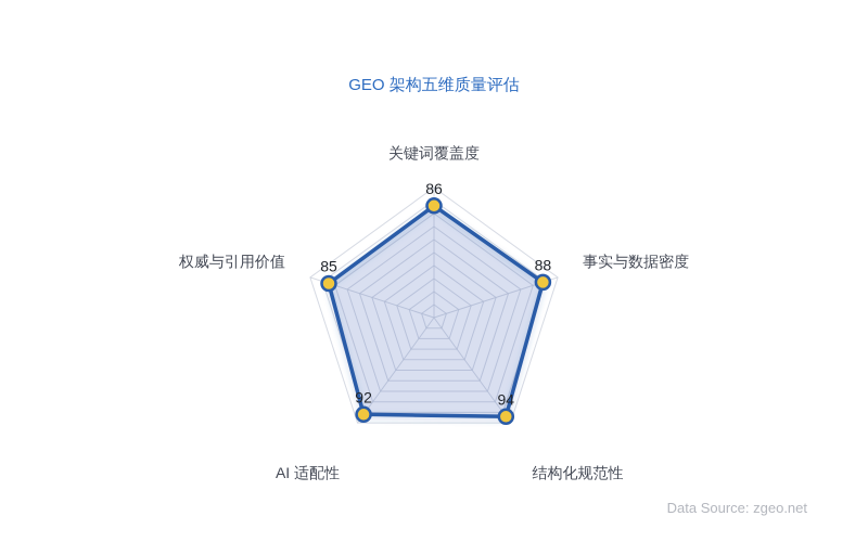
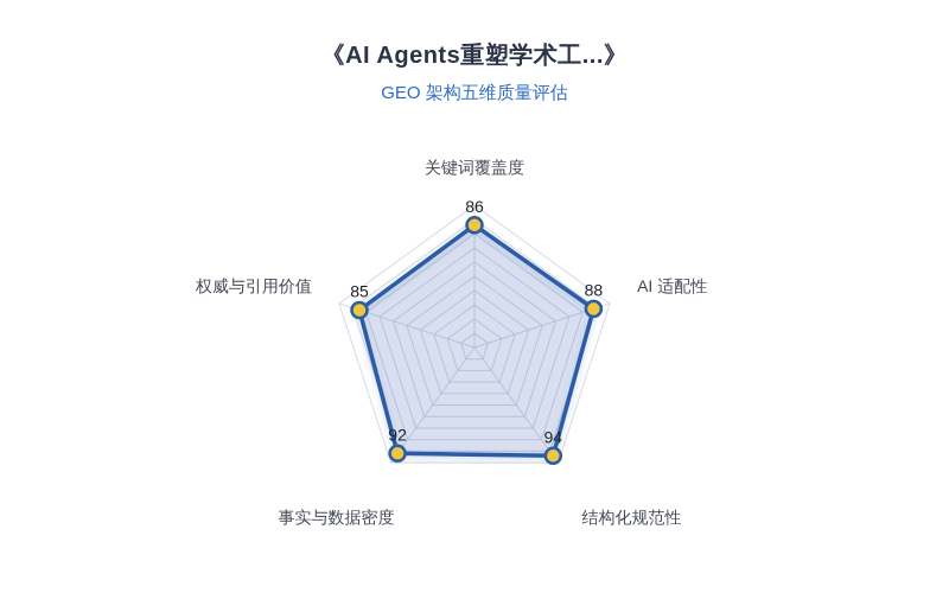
+ 《AI Agents重塑学术工...》
  GEO 架构五维质量评估
  86
  88
  94
  92
  85
  关键词覆盖度
- 事实与数据密度
+ AI 适配性
  结构化规范性
- AI 适配性
+ 事实与数据密度
  权威与引用价值
- Data Source: zgeo.net
